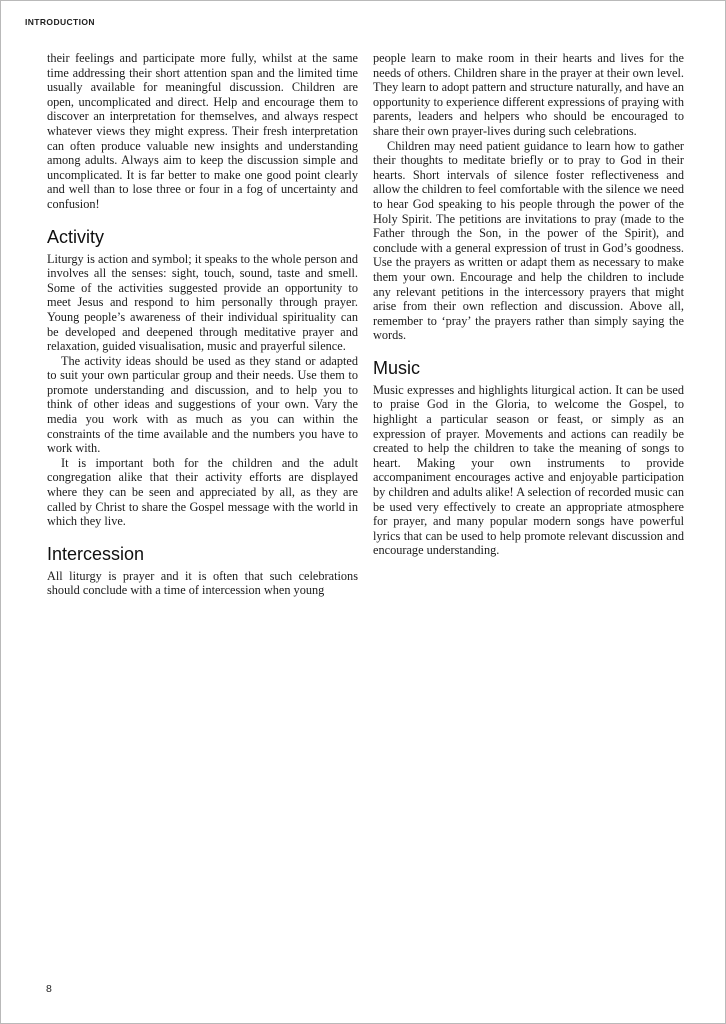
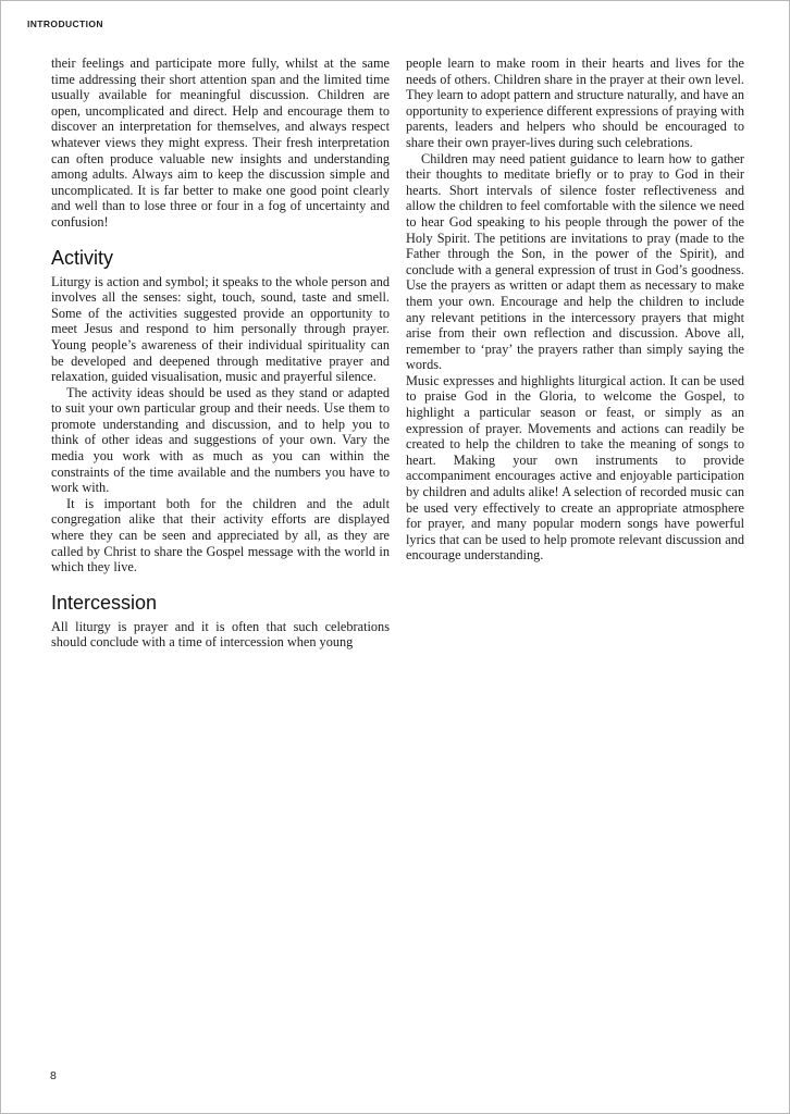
  INTRODUCTION
  their feelings and participate more fully, whilst at the same time addressing their short attention span and the limited time usually available for meaningful discussion. Children are open, uncomplicated and direct. Help and encourage them to discover an interpretation for themselves, and always respect whatever views they might express. Their fresh interpretation can often produce valuable new insights and understanding among adults. Always aim to keep the discussion simple and uncomplicated. It is far better to make one good point clearly and well than to lose three or four in a fog of uncertainty and confusion!
  Activity
  Liturgy is action and symbol; it speaks to the whole person and involves all the senses: sight, touch, sound, taste and smell. Some of the activities suggested provide an opportunity to meet Jesus and respond to him personally through prayer. Young people’s awareness of their individual spirituality can be developed and deepened through meditative prayer and relaxation, guided visualisation, music and prayerful silence.
  The activity ideas should be used as they stand or adapted to suit your own particular group and their needs. Use them to promote understanding and discussion, and to help you to think of other ideas and suggestions of your own. Vary the media you work with as much as you can within the constraints of the time available and the numbers you have to work with.
  It is important both for the children and the adult congregation alike that their activity efforts are displayed where they can be seen and appreciated by all, as they are called by Christ to share the Gospel message with the world in which they live.
  Intercession
  All liturgy is prayer and it is often that such celebrations should conclude with a time of intercession when young
  people learn to make room in their hearts and lives for the needs of others. Children share in the prayer at their own level. They learn to adopt pattern and structure naturally, and have an opportunity to experience different expressions of praying with parents, leaders and helpers who should be encouraged to share their own prayer-lives during such celebrations.
  Children may need patient guidance to learn how to gather their thoughts to meditate briefly or to pray to God in their hearts. Short intervals of silence foster reflectiveness and allow the children to feel comfortable with the silence we need to hear God speaking to his people through the power of the Holy Spirit. The petitions are invitations to pray (made to the Father through the Son, in the power of the Spirit), and conclude with a general expression of trust in God’s goodness. Use the prayers as written or adapt them as necessary to make them your own. Encourage and help the children to include any relevant petitions in the intercessory prayers that might arise from their own reflection and discussion. Above all, remember to ‘pray’ the prayers rather than simply saying the words.
- Music
  Music expresses and highlights liturgical action. It can be used to praise God in the Gloria, to welcome the Gospel, to highlight a particular season or feast, or simply as an expression of prayer. Movements and actions can readily be created to help the children to take the meaning of songs to heart. Making your own instruments to provide accompaniment encourages active and enjoyable participation by children and adults alike! A selection of recorded music can be used very effectively to create an appropriate atmosphere for prayer, and many popular modern songs have powerful lyrics that can be used to help promote relevant discussion and encourage understanding.
  8
